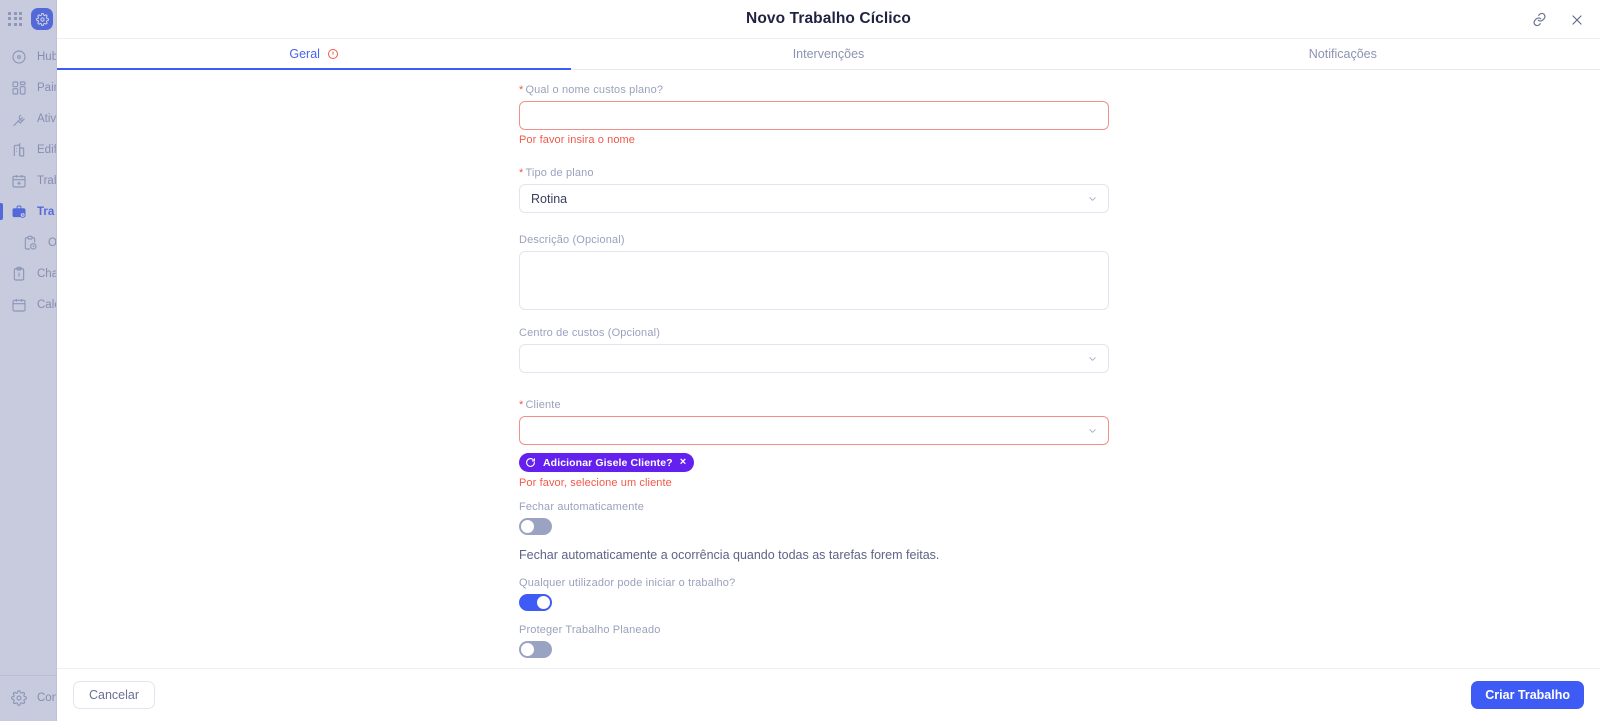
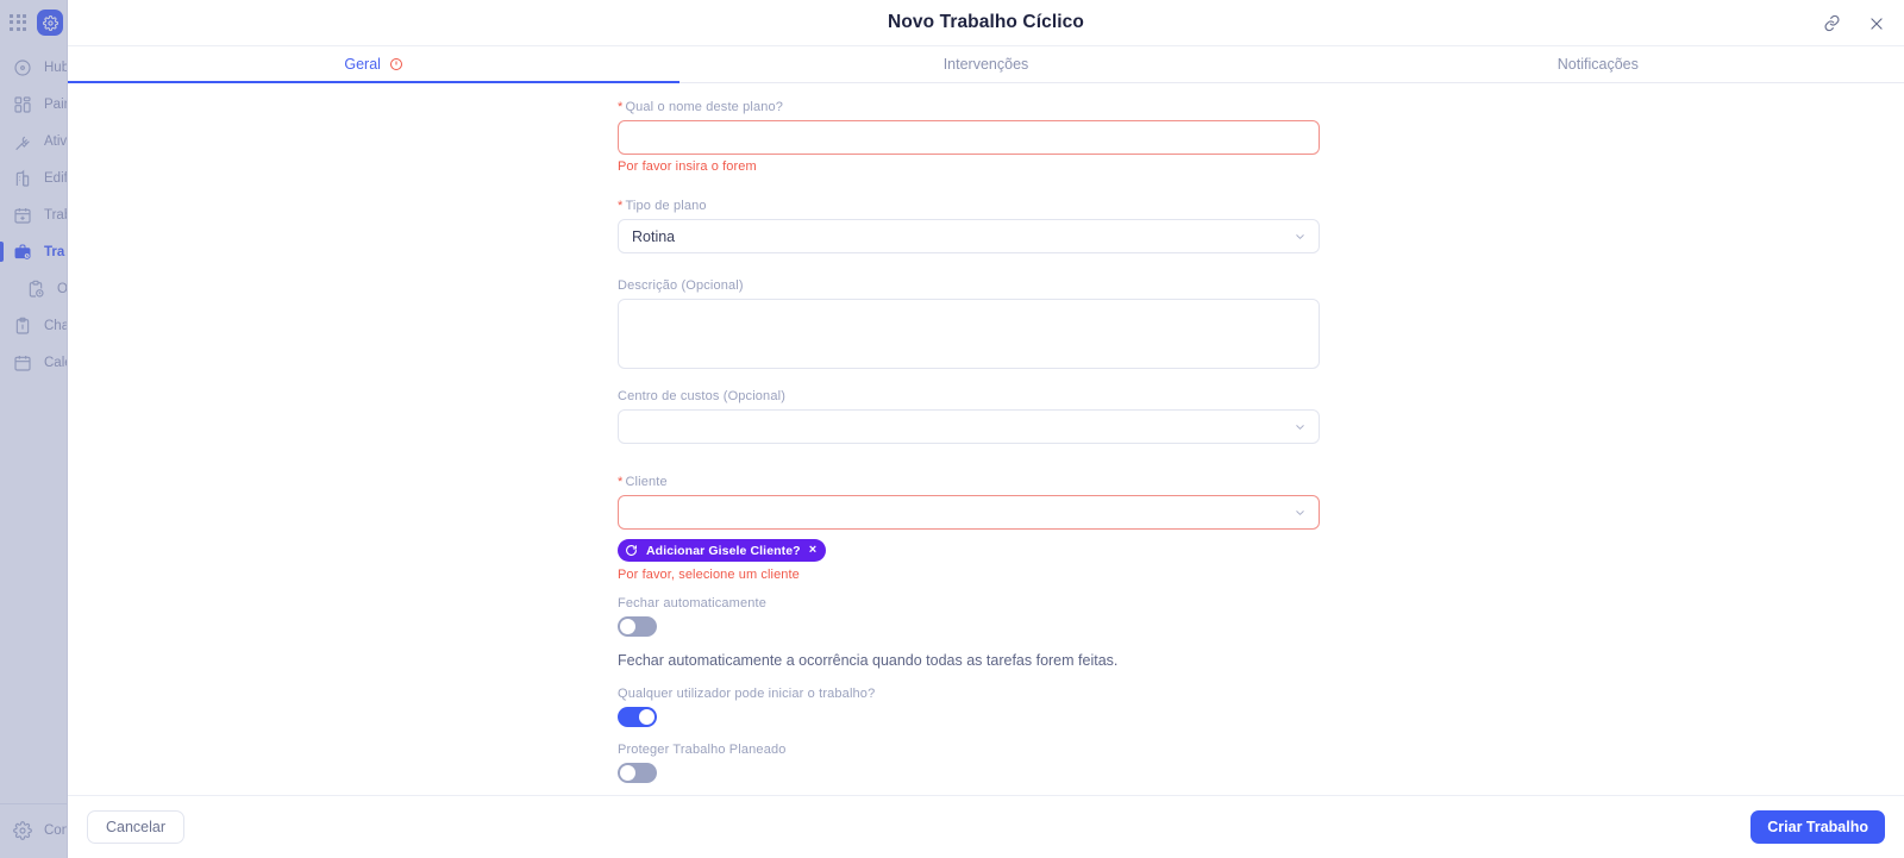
  Hub
  Pai
  Ativ
  Edif
  Tra
  Tra
  Cha
  Cal
  Con
  Novo Trabalho Cíclico
  Geral
  Intervenções
  Notificações
- * Qual o nome custos plano?
+ * Qual o nome deste plano?
- Por favor insira o nome
+ Por favor insira o forem
  * Tipo de plano
  Rotina
  Descrição (Opcional)
  Centro de custos (Opcional)
  * Cliente
  Adicionar Gisele Cliente?
  ×
  Por favor, selecione um cliente
  Fechar automaticamente
  Fechar automaticamente a ocorrência quando todas as tarefas forem feitas.
  Qualquer utilizador pode iniciar o trabalho?
  Proteger Trabalho Planeado
  Cancelar
  Criar Trabalho
